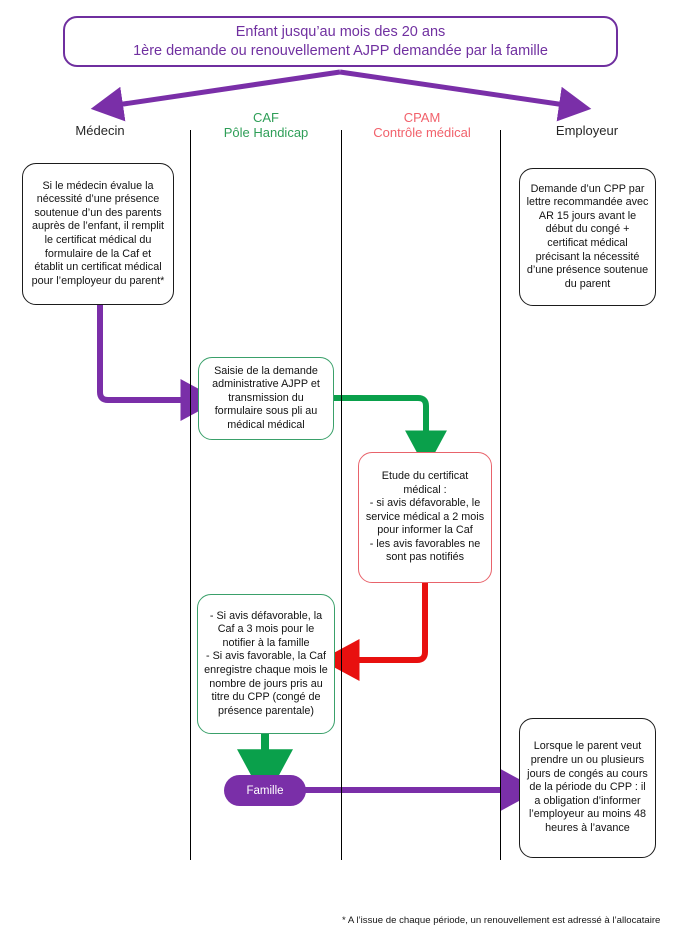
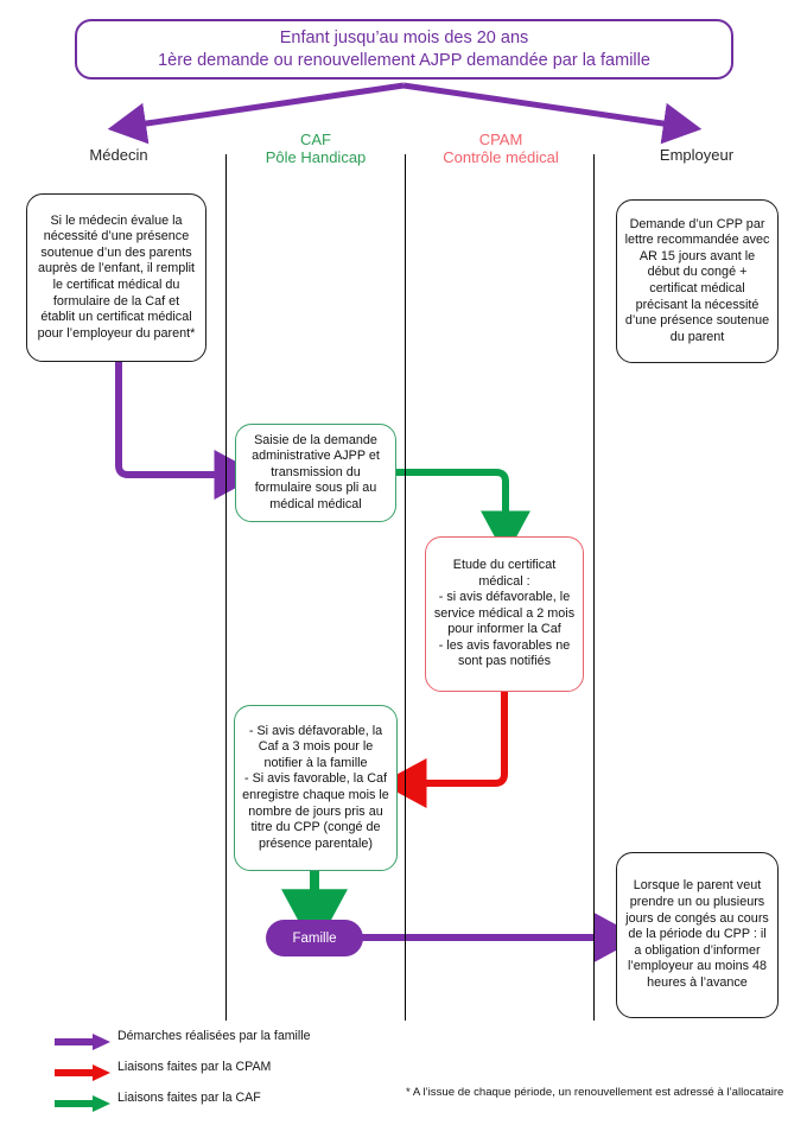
  Enfant jusqu’au mois des 20 ans
  1ère demande ou renouvellement AJPP demandée par la famille
  Médecin
  CAF
  Pôle Handicap
  CPAM
  Contrôle médical
  Employeur
  Si le médecin évalue la nécessité d’une présence soutenue d’un des parents auprès de l’enfant, il remplit le certificat médical du formulaire de la Caf et établit un certificat médical pour l’employeur du parent*
  Demande d’un CPP par lettre recommandée avec AR 15 jours avant le début du congé + certificat médical précisant la nécessité d’une présence soutenue du parent
  Saisie de la demande administrative AJPP et transmission du formulaire sous pli au médical médical
  Etude du certificat médical :
  - si avis défavorable, le service médical a 2 mois pour informer la Caf
  - les avis favorables ne sont pas notifiés
  - Si avis défavorable, la Caf a 3 mois pour le notifier à la famille
  - Si avis favorable, la Caf enregistre chaque mois le nombre de jours pris au titre du CPP (congé de présence parentale)
  Lorsque le parent veut prendre un ou plusieurs jours de congés au cours de la période du CPP : il a obligation d’informer l’employeur au moins 48 heures à l’avance
  Famille
+ Démarches réalisées par la famille
+ Liaisons faites par la CPAM
+ Liaisons faites par la CAF
  * A l’issue de chaque période, un renouvellement est adressé à l’allocataire
